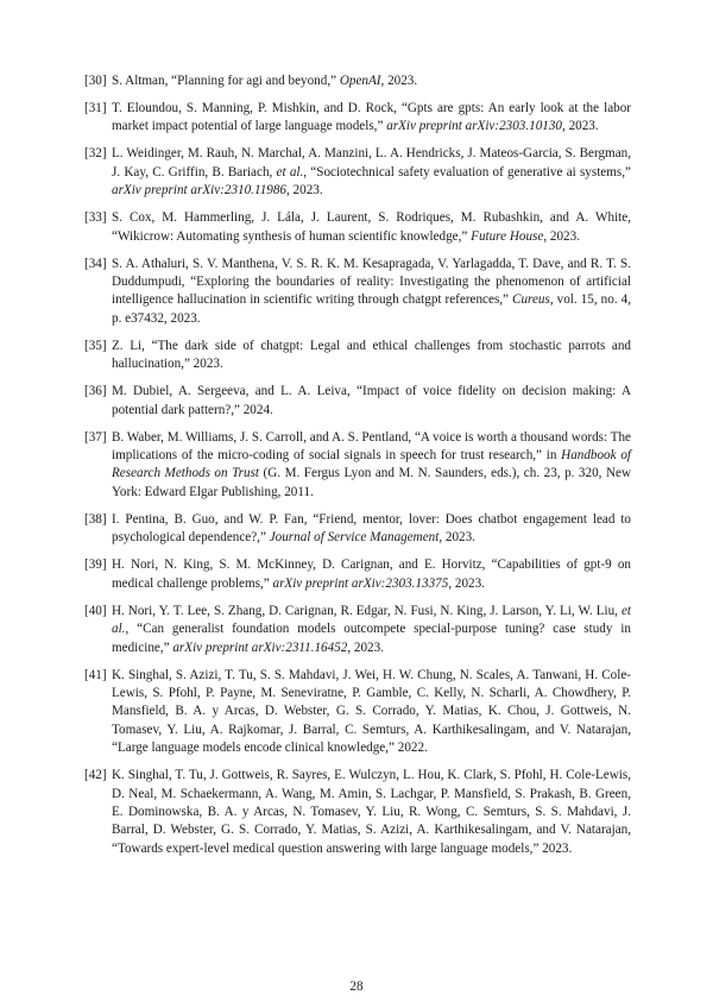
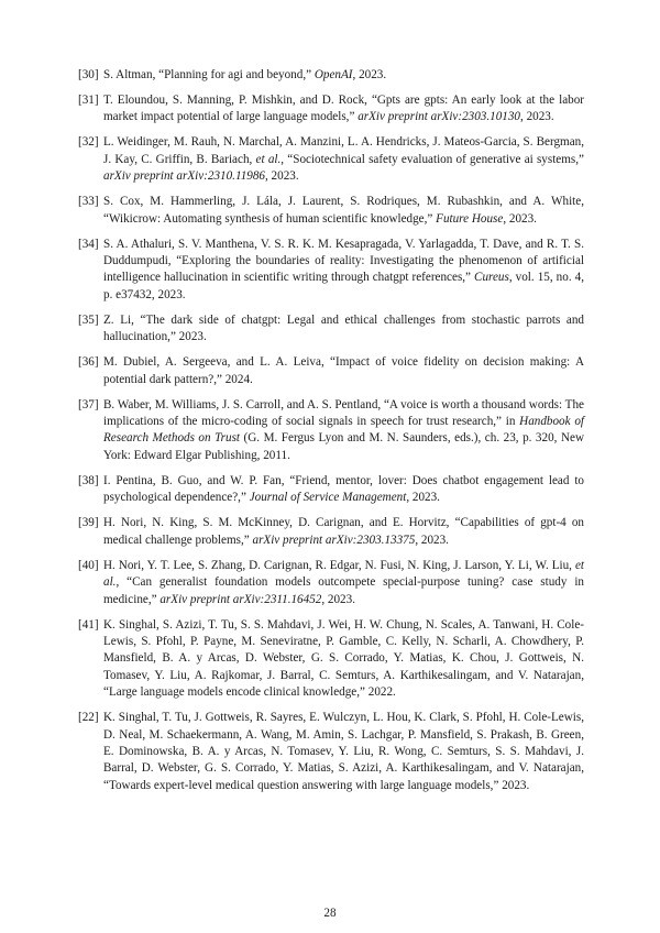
  [30]
  S. Altman, “Planning for agi and beyond,” OpenAI, 2023.
  [31]
  T. Eloundou, S. Manning, P. Mishkin, and D. Rock, “Gpts are gpts: An early look at the labor market impact potential of large language models,” arXiv preprint arXiv:2303.10130, 2023.
  [32]
  L. Weidinger, M. Rauh, N. Marchal, A. Manzini, L. A. Hendricks, J. Mateos-Garcia, S. Bergman, J. Kay, C. Griffin, B. Bariach, et al., “Sociotechnical safety evaluation of generative ai systems,” arXiv preprint arXiv:2310.11986, 2023.
  [33]
  S. Cox, M. Hammerling, J. Lála, J. Laurent, S. Rodriques, M. Rubashkin, and A. White, “Wikicrow: Automating synthesis of human scientific knowledge,” Future House, 2023.
  [34]
  S. A. Athaluri, S. V. Manthena, V. S. R. K. M. Kesapragada, V. Yarlagadda, T. Dave, and R. T. S. Duddumpudi, “Exploring the boundaries of reality: Investigating the phenomenon of artificial intelligence hallucination in scientific writing through chatgpt references,” Cureus, vol. 15, no. 4, p. e37432, 2023.
  [35]
  Z. Li, “The dark side of chatgpt: Legal and ethical challenges from stochastic parrots and hallucination,” 2023.
  [36]
  M. Dubiel, A. Sergeeva, and L. A. Leiva, “Impact of voice fidelity on decision making: A potential dark pattern?,” 2024.
  [37]
  B. Waber, M. Williams, J. S. Carroll, and A. S. Pentland, “A voice is worth a thousand words: The implications of the micro-coding of social signals in speech for trust research,” in Handbook of Research Methods on Trust (G. M. Fergus Lyon and M. N. Saunders, eds.), ch. 23, p. 320, New York: Edward Elgar Publishing, 2011.
  [38]
  I. Pentina, B. Guo, and W. P. Fan, “Friend, mentor, lover: Does chatbot engagement lead to psychological dependence?,” Journal of Service Management, 2023.
  [39]
- H. Nori, N. King, S. M. McKinney, D. Carignan, and E. Horvitz, “Capabilities of gpt-9 on medical challenge problems,” arXiv preprint arXiv:2303.13375, 2023.
+ H. Nori, N. King, S. M. McKinney, D. Carignan, and E. Horvitz, “Capabilities of gpt-4 on medical challenge problems,” arXiv preprint arXiv:2303.13375, 2023.
  [40]
  H. Nori, Y. T. Lee, S. Zhang, D. Carignan, R. Edgar, N. Fusi, N. King, J. Larson, Y. Li, W. Liu, et al., “Can generalist foundation models outcompete special-purpose tuning? case study in medicine,” arXiv preprint arXiv:2311.16452, 2023.
  [41]
  K. Singhal, S. Azizi, T. Tu, S. S. Mahdavi, J. Wei, H. W. Chung, N. Scales, A. Tanwani, H. Cole-Lewis, S. Pfohl, P. Payne, M. Seneviratne, P. Gamble, C. Kelly, N. Scharli, A. Chowdhery, P. Mansfield, B. A. y Arcas, D. Webster, G. S. Corrado, Y. Matias, K. Chou, J. Gottweis, N. Tomasev, Y. Liu, A. Rajkomar, J. Barral, C. Semturs, A. Karthikesalingam, and V. Natarajan, “Large language models encode clinical knowledge,” 2022.
- [42]
+ [22]
  K. Singhal, T. Tu, J. Gottweis, R. Sayres, E. Wulczyn, L. Hou, K. Clark, S. Pfohl, H. Cole-Lewis, D. Neal, M. Schaekermann, A. Wang, M. Amin, S. Lachgar, P. Mansfield, S. Prakash, B. Green, E. Dominowska, B. A. y Arcas, N. Tomasev, Y. Liu, R. Wong, C. Semturs, S. S. Mahdavi, J. Barral, D. Webster, G. S. Corrado, Y. Matias, S. Azizi, A. Karthikesalingam, and V. Natarajan, “Towards expert-level medical question answering with large language models,” 2023.
  28
